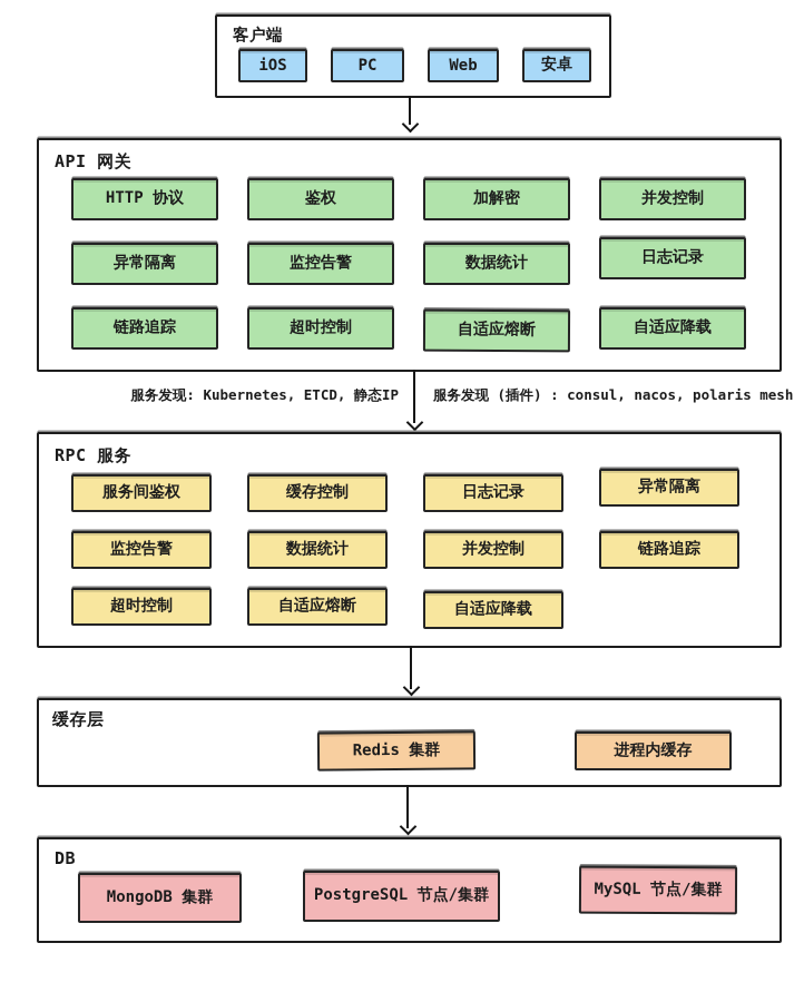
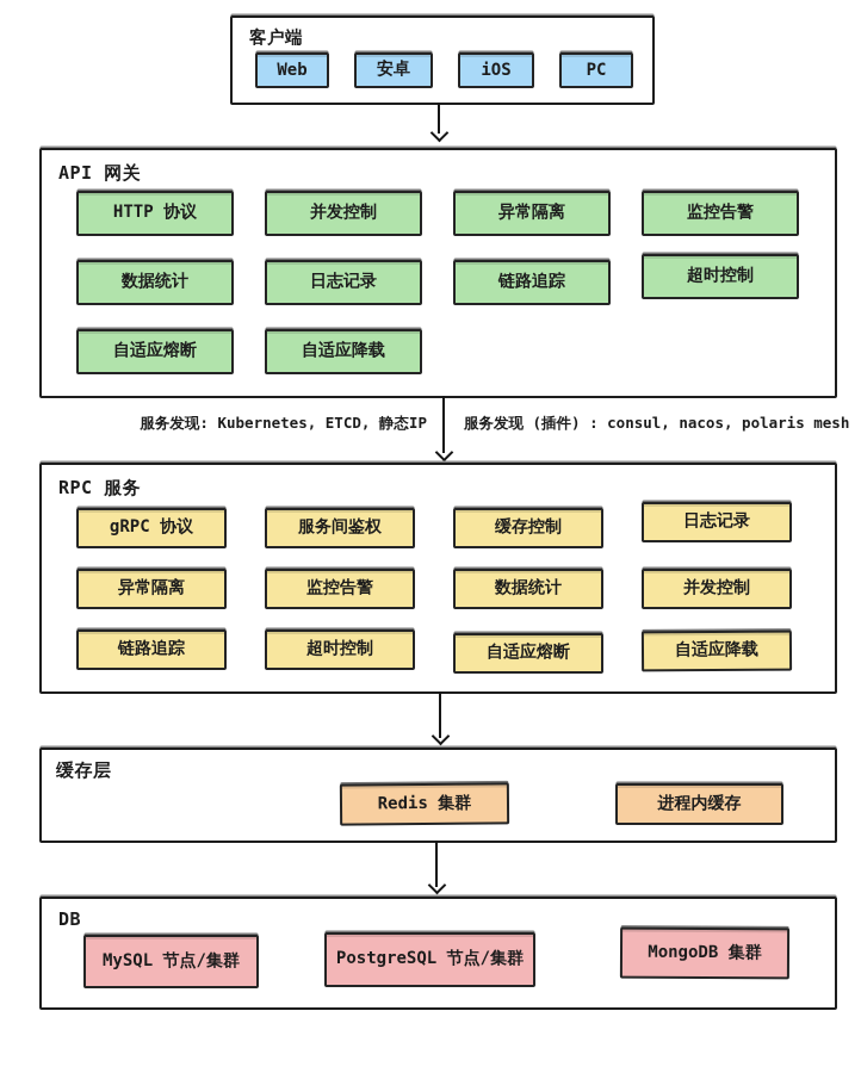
  客户端
- iOS
+ Web
- PC
+ 安卓
- Web
+ iOS
- 安卓
+ PC
  API 网关
  HTTP 协议
- 鉴权
- 加解密
  并发控制
  异常隔离
  监控告警
  数据统计
  日志记录
  链路追踪
  超时控制
  自适应熔断
  自适应降载
  服务发现: Kubernetes, ETCD, 静态IP
  服务发现 (插件) : consul, nacos, polaris mesh
  RPC 服务
+ gRPC 协议
  服务间鉴权
  缓存控制
  日志记录
  异常隔离
  监控告警
  数据统计
  并发控制
  链路追踪
  超时控制
  自适应熔断
  自适应降载
  缓存层
  Redis 集群
  进程内缓存
  DB
- MongoDB 集群
+ MySQL 节点/集群
  PostgreSQL 节点/集群
- MySQL 节点/集群
+ MongoDB 集群
